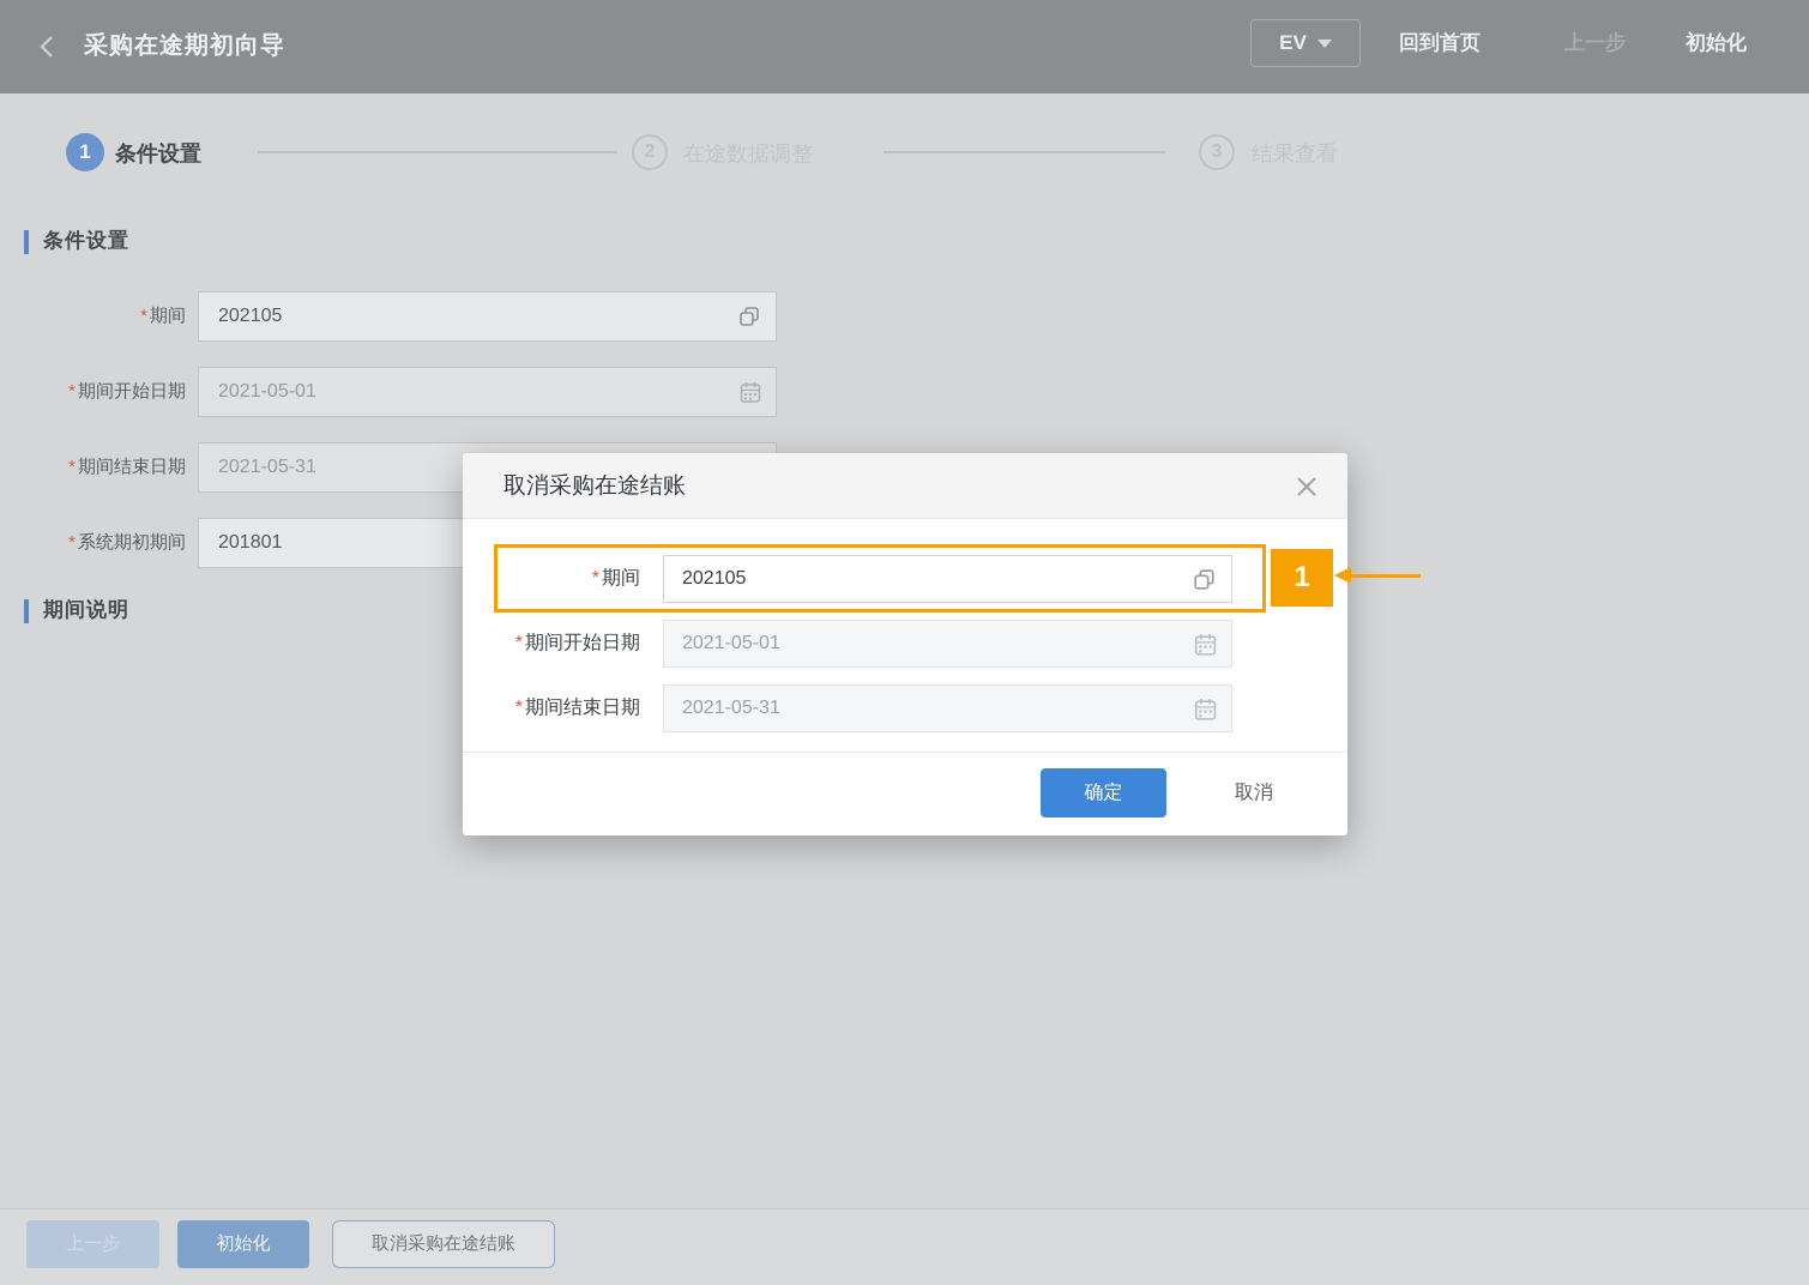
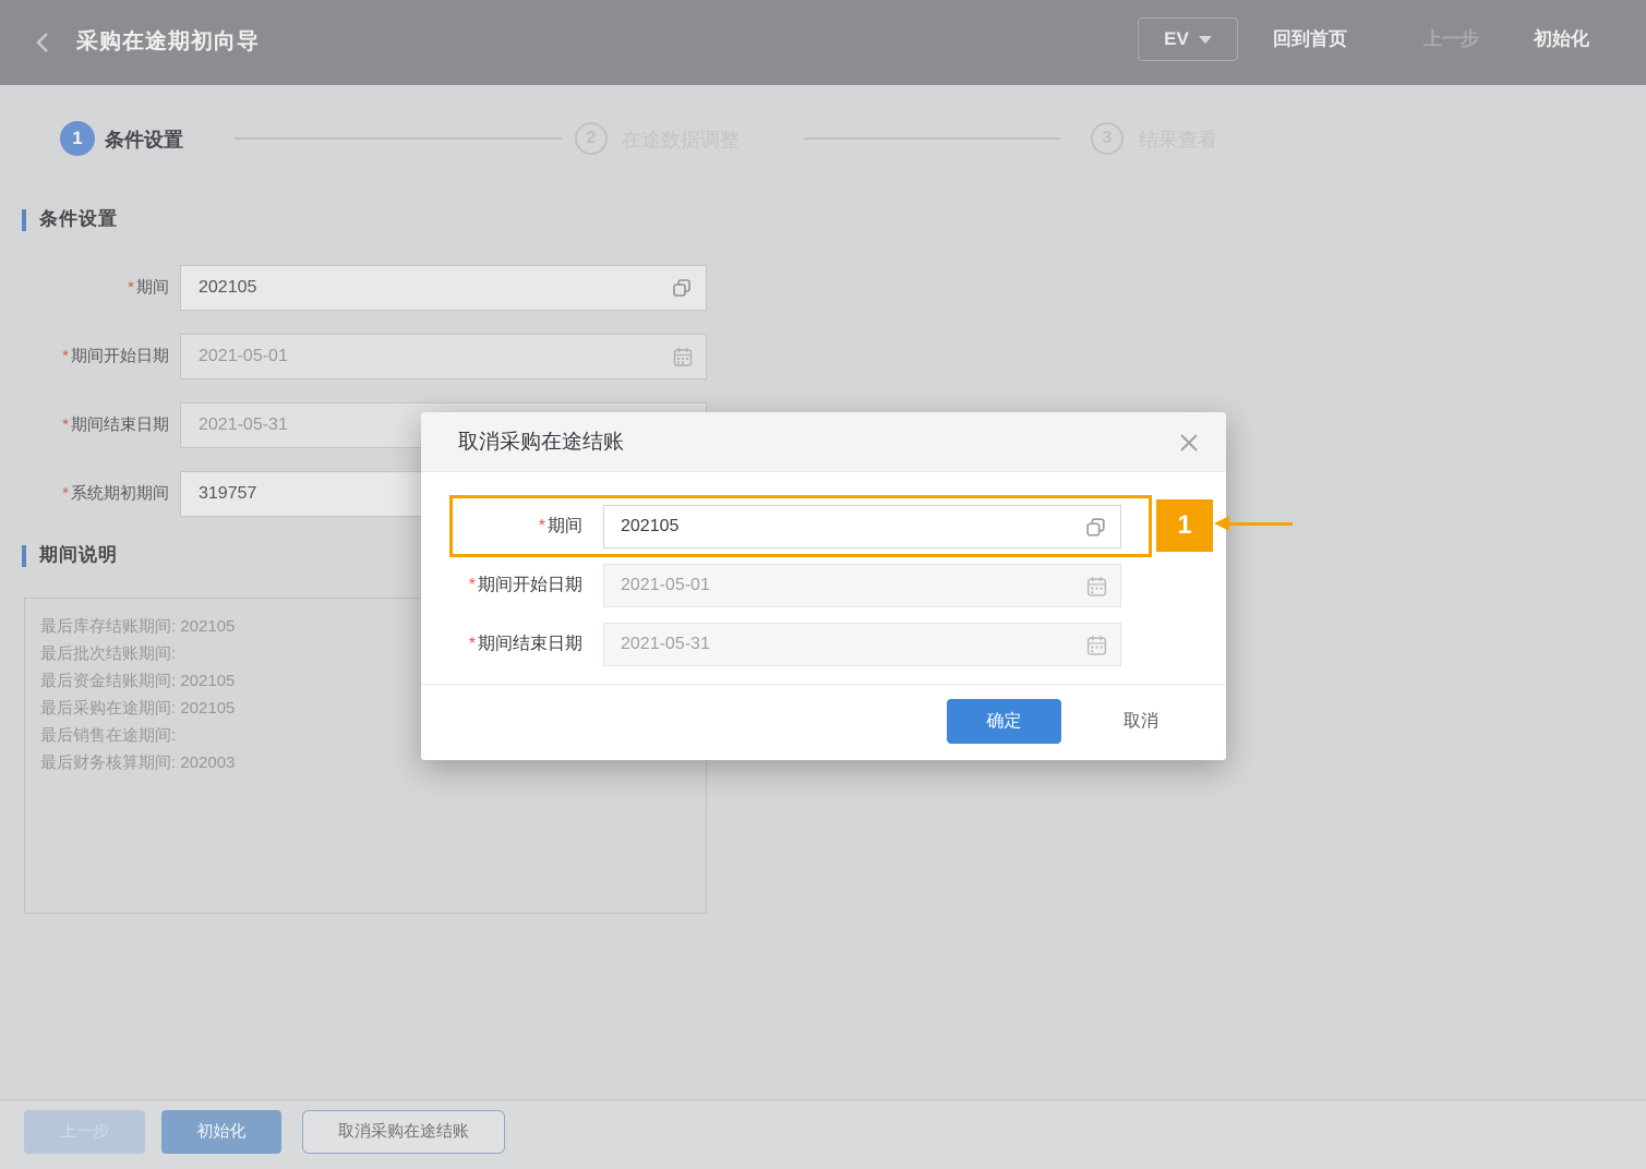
  采购在途期初向导
  EV
  回到首页
  上一步
  初始化
  1
  条件设置
  2
  3
  条件设置
  *期间
  202105
  *期间开始日期
  2021-05-01
  *期间结束日期
  2021-05-31
  *系统期初期间
- 201801
+ 319757
  期间说明
+ 最后库存结账期间: 202105
+ 最后批次结账期间:
+ 最后资金结账期间: 202105
+ 最后采购在途期间: 202105
+ 最后销售在途期间:
+ 最后财务核算期间: 202003
  上一步
  初始化
  取消采购在途结账
  取消采购在途结账
  *期间
  202105
  *期间开始日期
  2021-05-01
  *期间结束日期
  2021-05-31
  确定
  取消
  1
